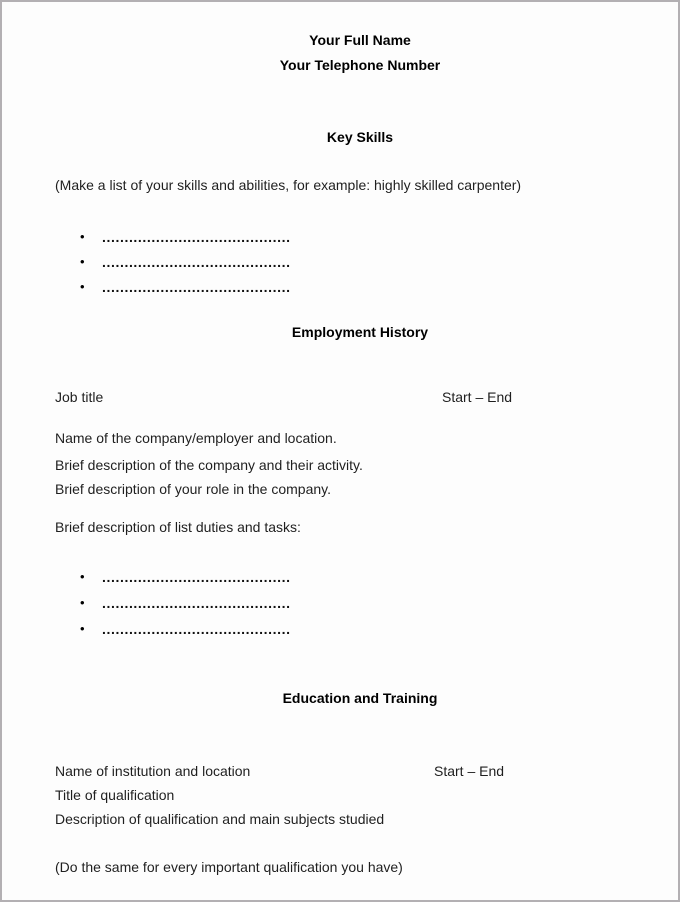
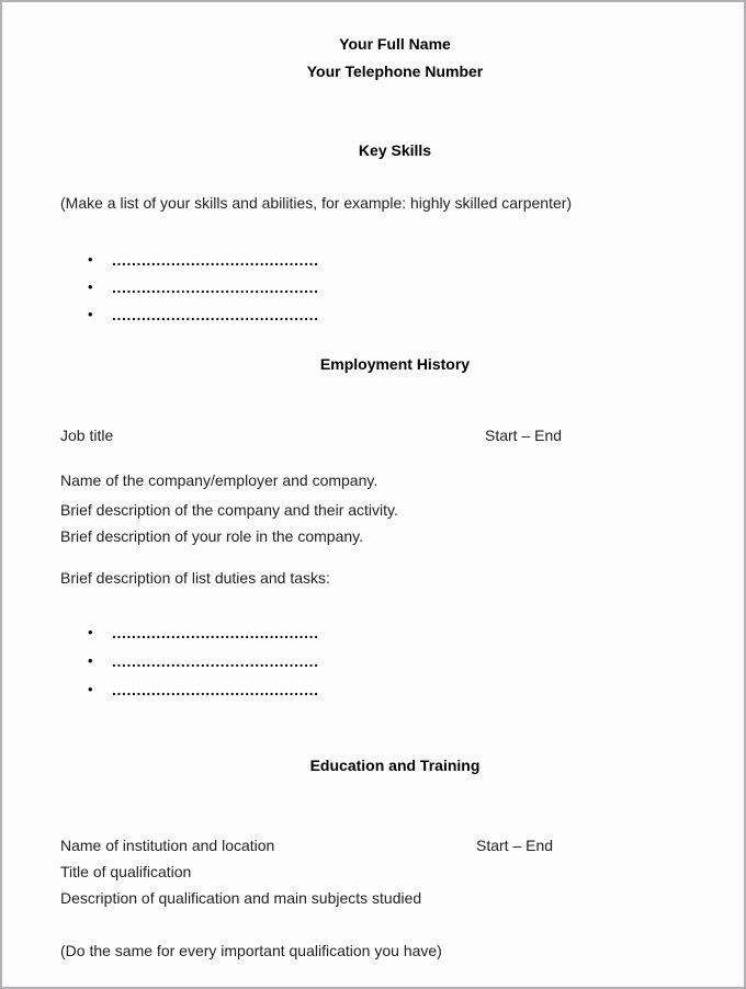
  Your Full Name
  Your Telephone Number
  Key Skills
  (Make a list of your skills and abilities, for example: highly skilled carpenter)
  •
  ..........................................
  •
  ..........................................
  •
  ..........................................
  Employment History
  Job title
  Start – End
- Name of the company/employer and location.
+ Name of the company/employer and company.
  Brief description of the company and their activity.
  Brief description of your role in the company.
  Brief description of list duties and tasks:
  •
  ..........................................
  •
  ..........................................
  •
  ..........................................
  Education and Training
  Name of institution and location
  Start – End
  Title of qualification
  Description of qualification and main subjects studied
  (Do the same for every important qualification you have)
